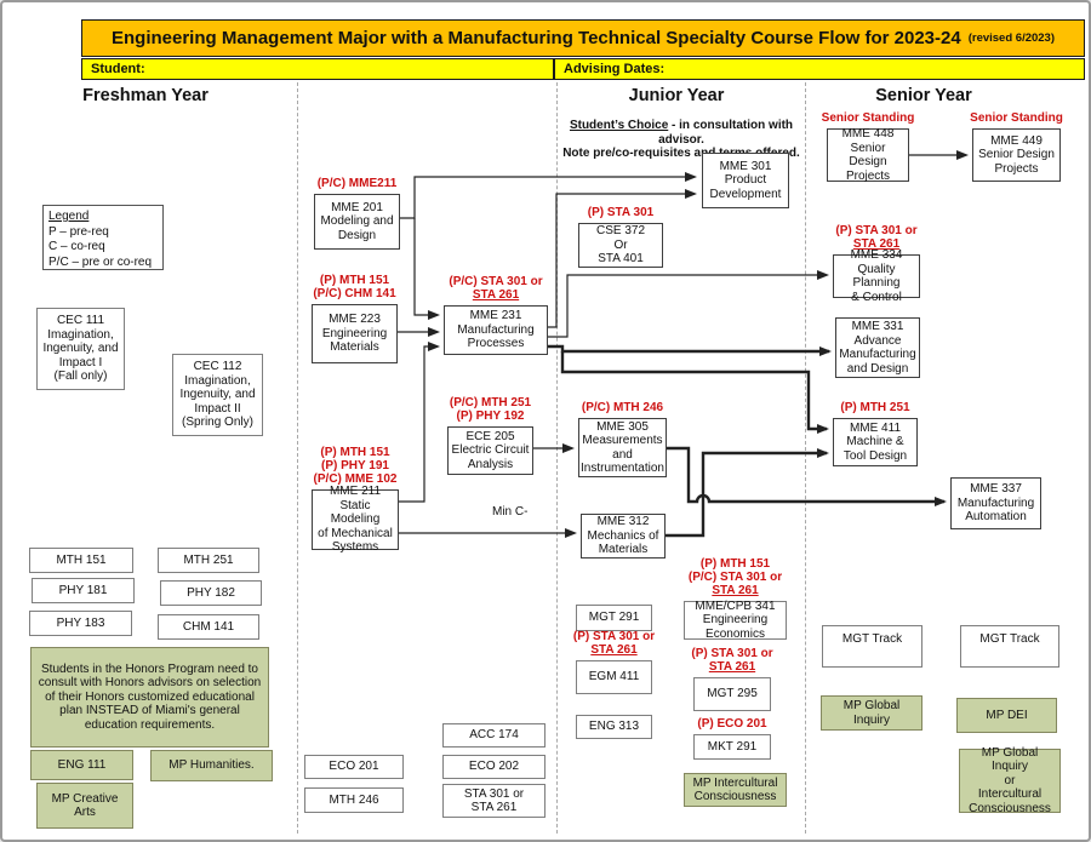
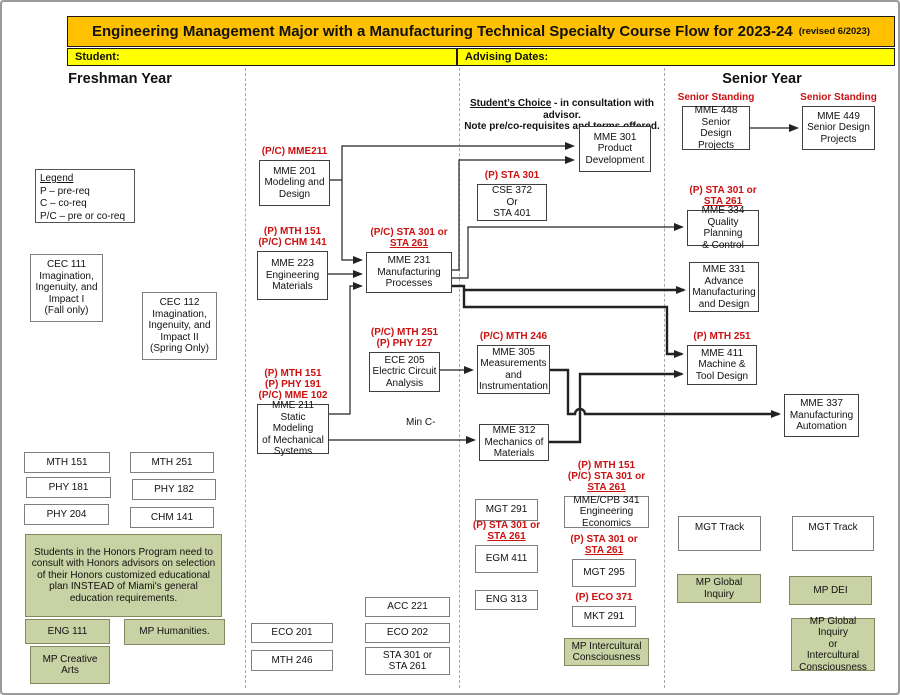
  Engineering Management Major with a Manufacturing Technical Specialty Course Flow for 2023-24
  (revised 6/2023)
  Student:
  Advising Dates:
  Freshman Year
- Junior Year
  Senior Year
  Legend
  P – pre-req
  C – co-req
  P/C – pre or co-req
  Student’s Choice - in consultation with advisor.
  Min C-
  CEC 111
  Imagination,
  Ingenuity, and
  Impact I
  (Fall only)
  CEC 112
  Imagination,
  Ingenuity, and
  Impact II
  (Spring Only)
  MTH 151
  PHY 181
- PHY 183
+ PHY 204
  MTH 251
  PHY 182
  CHM 141
  Students in the Honors Program need to consult with Honors advisors on selection of their Honors customized educational plan INSTEAD of Miami's general education requirements.
  ENG 111
  MP Humanities.
  MP Creative Arts
  (P/C) MME211
  MME 201
  Modeling and
  Design
  (P) MTH 151 (P/C) CHM 141
  MME 223
  Engineering
  Materials
  (P/C) STA 301 or STA 261
  MME 231
  Manufacturing
  Processes
- (P/C) MTH 251 (P) PHY 192
+ (P/C) MTH 251 (P) PHY 127
  ECE 205
  Electric Circuit
  Analysis
  (P) MTH 151 (P) PHY 191 (P/C) MME 102
  MME 211
  Static Modeling
  of Mechanical
  Systems
  ECO 201
  MTH 246
- ACC 174
+ ACC 221
  ECO 202
  STA 301 or
  STA 261
  MME 301
  Product
  Development
  (P) STA 301
  CSE 372
  Or
  STA 401
  (P/C) MTH 246
  MME 305
  Measurements
  and
  Instrumentation
  MME 312
  Mechanics of
  Materials
  MGT 291
  (P) MTH 151 (P/C) STA 301 or STA 261
  MME/CPB 341
  Engineering
  Economics
  (P) STA 301 or STA 261
  EGM 411
  (P) STA 301 or STA 261
  MGT 295
  ENG 313
- (P) ECO 201
+ (P) ECO 371
  MKT 291
  MP Intercultural
  Consciousness
  Senior Standing
  MME 448
  Senior Design
  Projects
  Senior Standing
  MME 449
  Senior Design
  Projects
  (P) STA 301 or STA 261
  MME 334
  Quality Planning
  & Control
  MME 331
  Advance
  Manufacturing
  and Design
  (P) MTH 251
  MME 411
  Machine &
  Tool Design
  MME 337
  Manufacturing
  Automation
  MGT Track
  MGT Track
  MP Global Inquiry
  MP DEI
  MP Global Inquiry
  or
  Intercultural
  Consciousness
